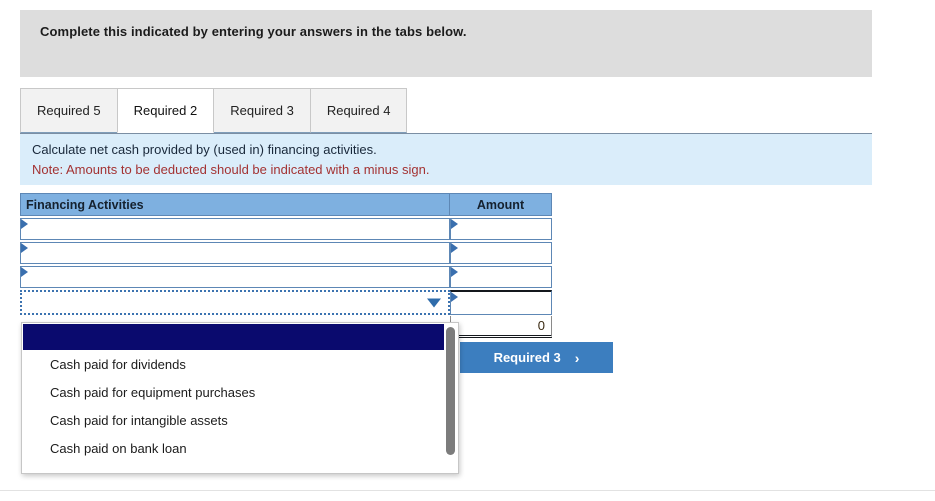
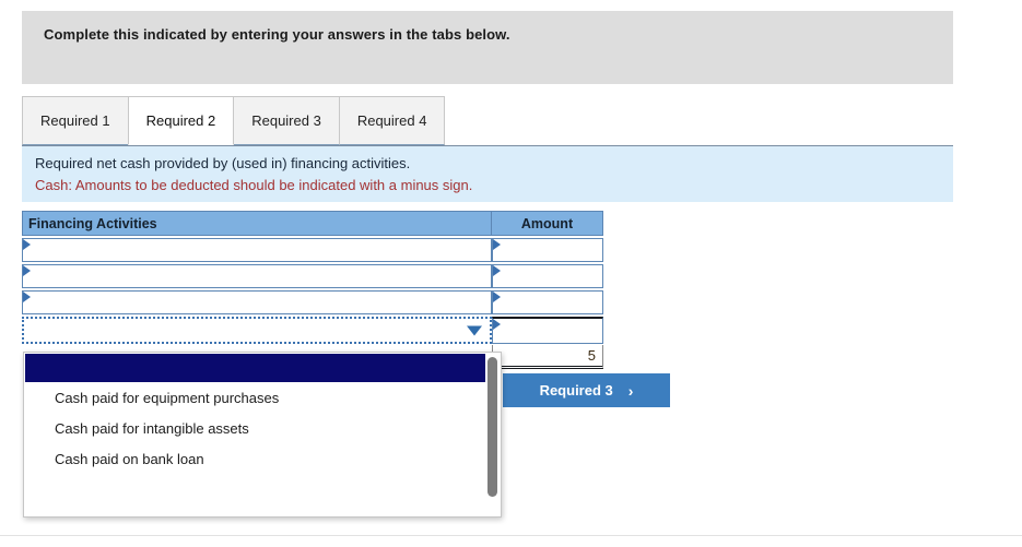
  Complete this indicated by entering your answers in the tabs below.
- Required 5
+ Required 1
  Required 2
  Required 3
  Required 4
- Calculate net cash provided by (used in) financing activities.
+ Required net cash provided by (used in) financing activities.
- Note: Amounts to be deducted should be indicated with a minus sign.
+ Cash: Amounts to be deducted should be indicated with a minus sign.
  Financing Activities
  Amount
- 0
+ 5
  Required 3
  ›
- Cash paid for dividends
  Cash paid for equipment purchases
  Cash paid for intangible assets
  Cash paid on bank loan
